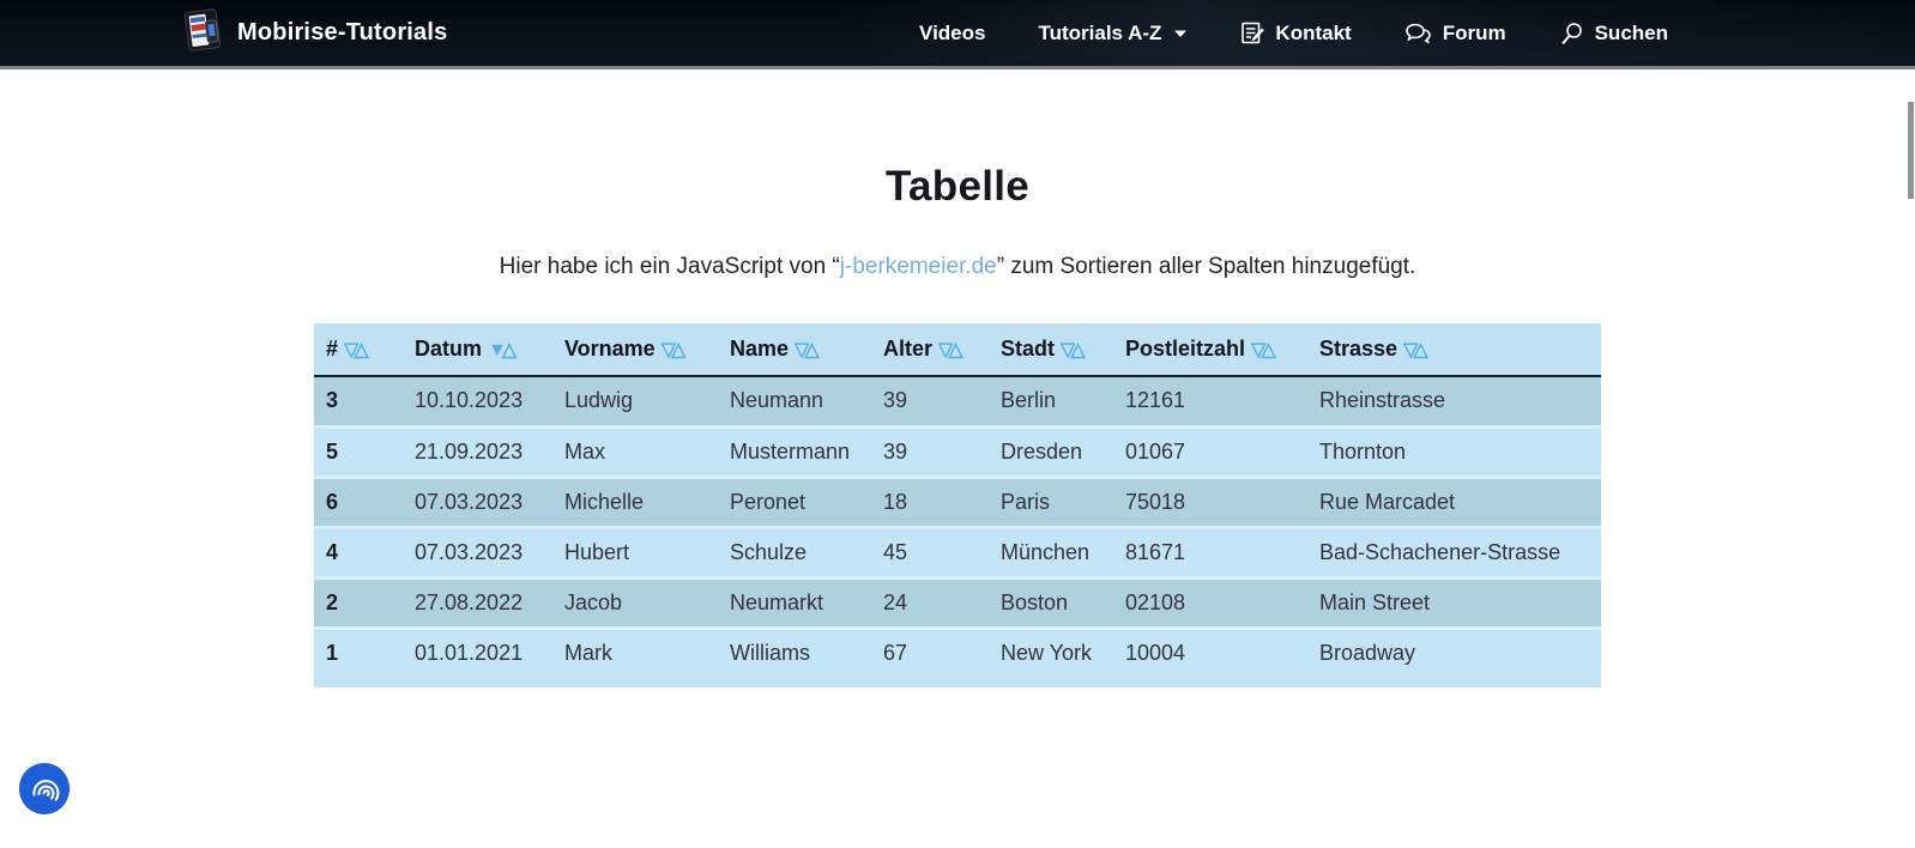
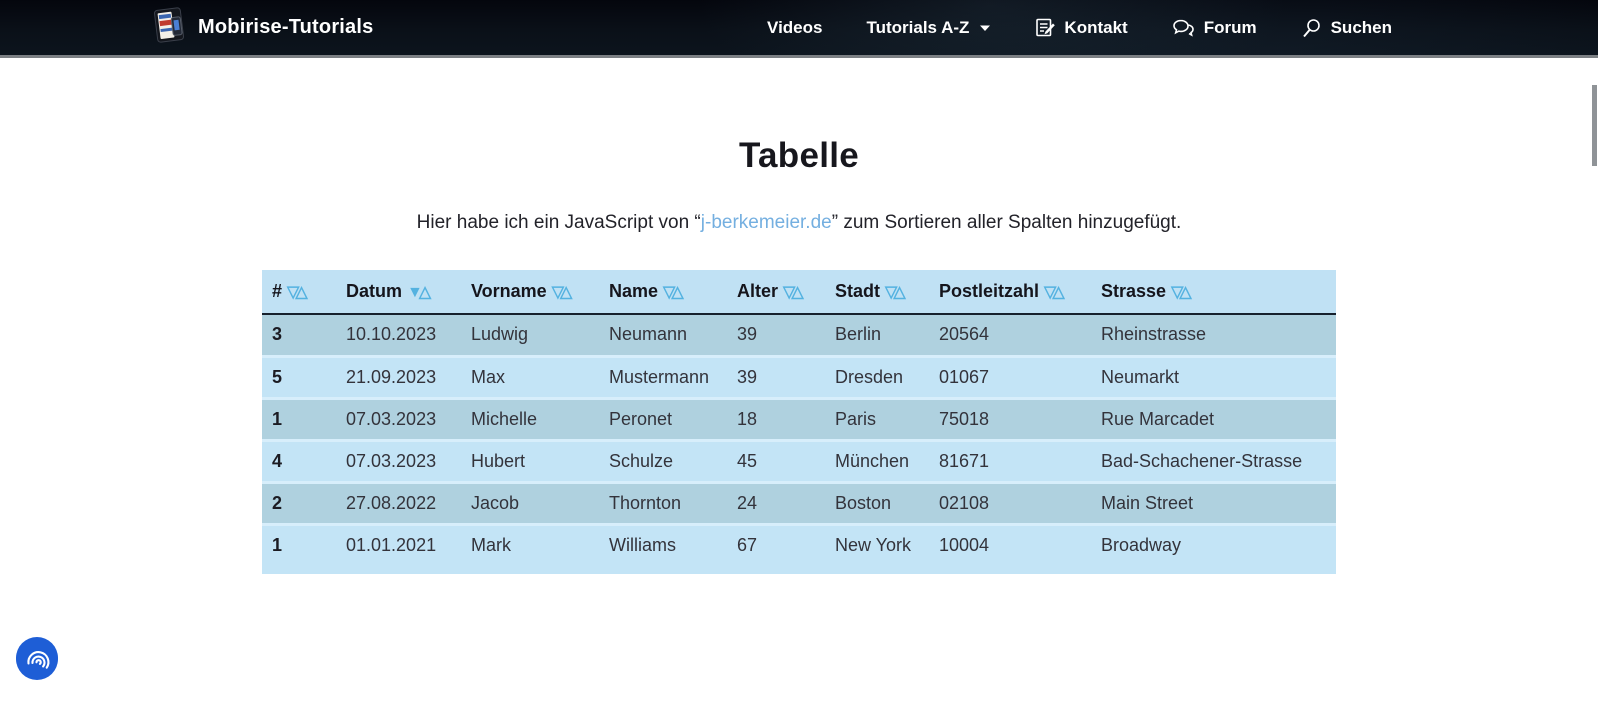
  Mobirise-Tutorials
  Videos
  Tutorials A-Z
  Kontakt
  Forum
  Suchen
  Tabelle
  Hier habe ich ein JavaScript von “j-berkemeier.de” zum Sortieren aller Spalten hinzugefügt.
  # ▽△	Datum ▼△	Vorname ▽△	Name ▽△	Alter ▽△	Stadt ▽△	Postleitzahl ▽△	Strasse ▽△
- 3	10.10.2023	Ludwig	Neumann	39	Berlin	12161	Rheinstrasse
+ 3	10.10.2023	Ludwig	Neumann	39	Berlin	20564	Rheinstrasse
- 5	21.09.2023	Max	Mustermann	39	Dresden	01067	Thornton
+ 5	21.09.2023	Max	Mustermann	39	Dresden	01067	Neumarkt
- 6	07.03.2023	Michelle	Peronet	18	Paris	75018	Rue Marcadet
+ 1	07.03.2023	Michelle	Peronet	18	Paris	75018	Rue Marcadet
  4	07.03.2023	Hubert	Schulze	45	München	81671	Bad-Schachener-Strasse
- 2	27.08.2022	Jacob	Neumarkt	24	Boston	02108	Main Street
+ 2	27.08.2022	Jacob	Thornton	24	Boston	02108	Main Street
  1	01.01.2021	Mark	Williams	67	New York	10004	Broadway
